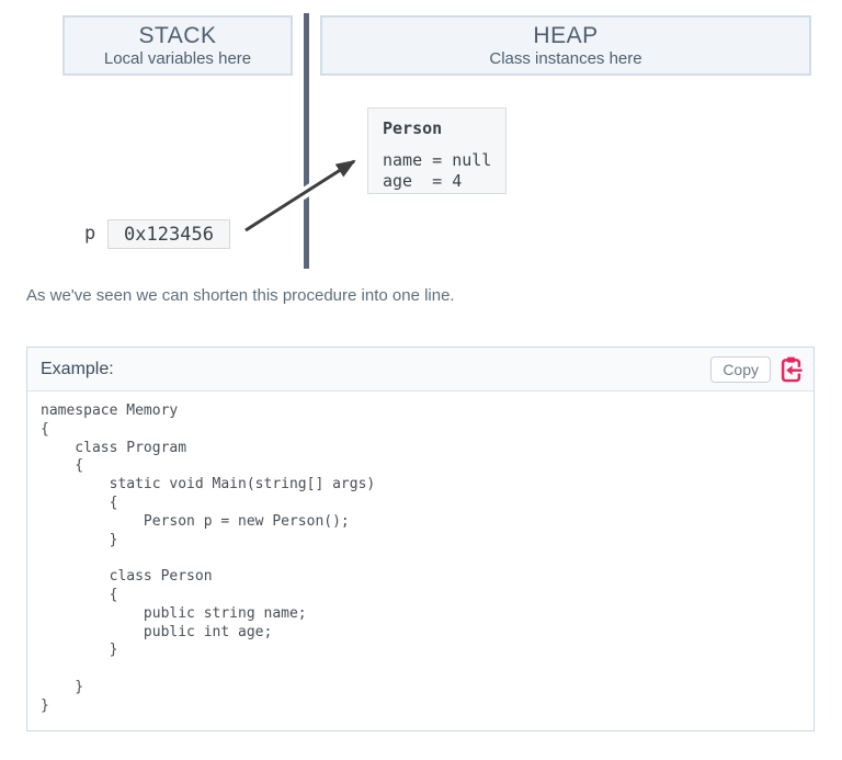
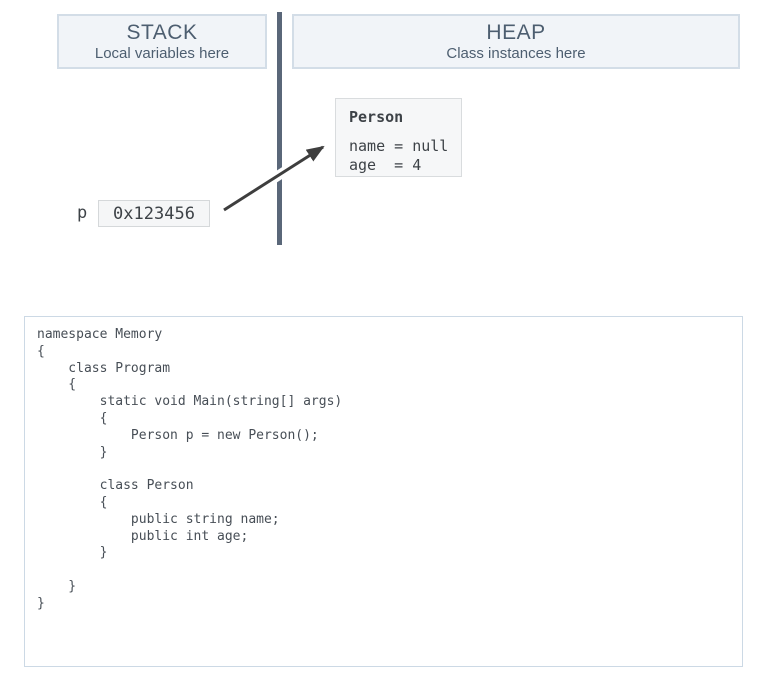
  STACK
  Local variables here
  HEAP
  Class instances here
  Person
  name = null
  age = 4
  p
  0x123456
- As we've seen we can shorten this procedure into one line.
- Example:
- Copy
  namespace Memory
  {
  class Program
  {
  static void Main(string[] args)
  {
  Person p = new Person();
  }
  class Person
  {
  public string name;
  public int age;
  }
  }
  }
